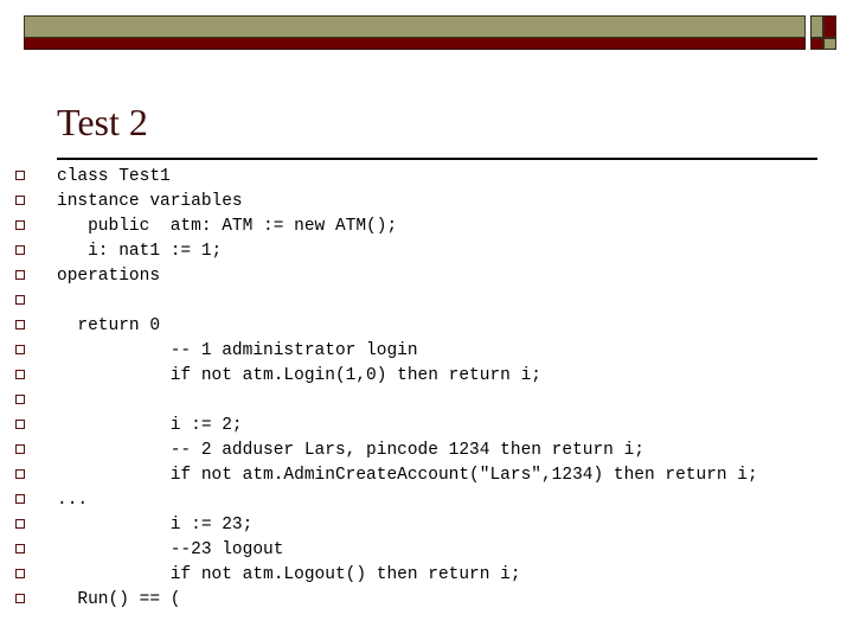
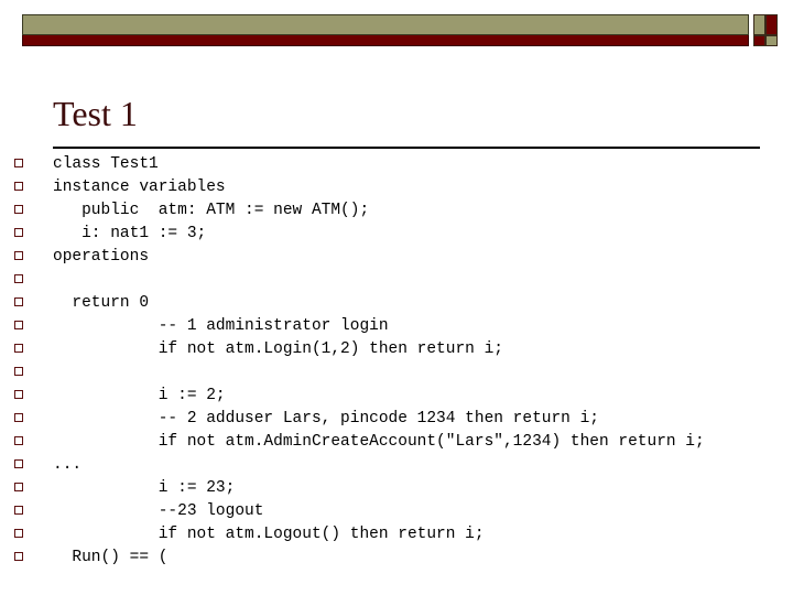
- Test 2
+ Test 1
  class Test1
  instance variables
  public atm: ATM := new ATM();
- i: nat1 := 1;
+ i: nat1 := 3;
  operations
  return 0
  -- 1 administrator login
- if not atm.Login(1,0) then return i;
+ if not atm.Login(1,2) then return i;
  i := 2;
  -- 2 adduser Lars, pincode 1234 then return i;
  if not atm.AdminCreateAccount("Lars",1234) then return i;
  ...
  i := 23;
  --23 logout
  if not atm.Logout() then return i;
  Run() == (
